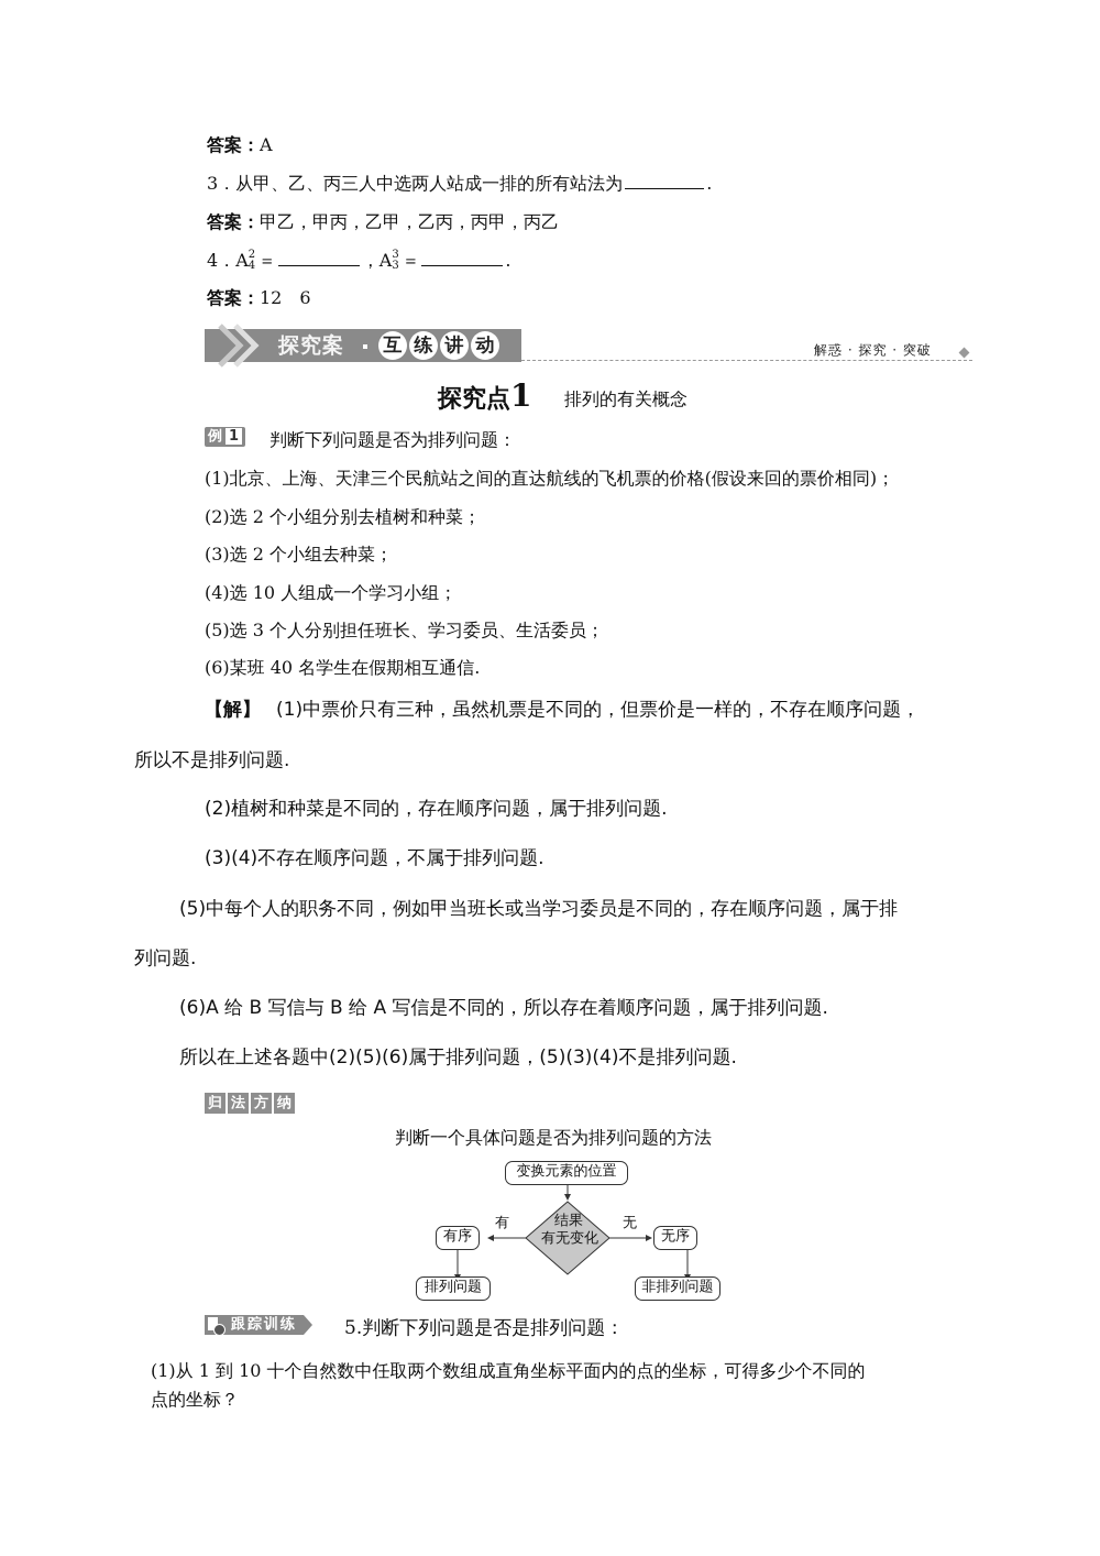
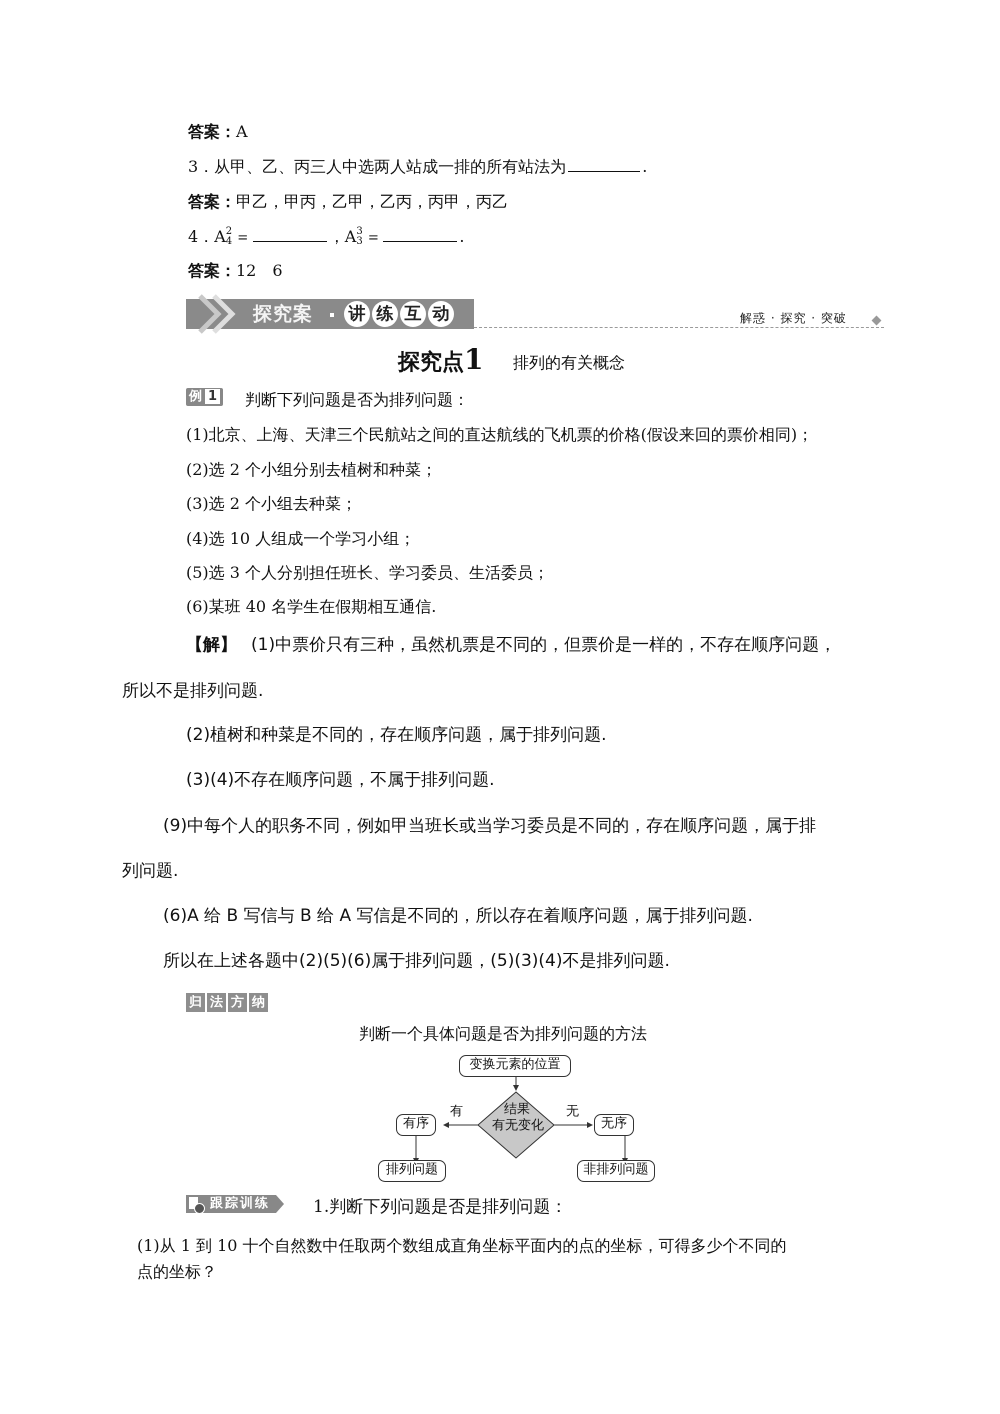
  答案：A
  3．从甲、乙、丙三人中选两人站成一排的所有站法为 .
  答案：甲乙，甲丙，乙甲，乙丙，丙甲，丙乙
  4．A
  2
  4
  ＝ ，A
  3
  3
  ＝ .
  答案：12 6
  探究案
- 互
+ 讲
  练
- 讲
+ 互
  动
  解惑 · 探究 · 突破
  探究点1
  排列的有关概念
  例 1
  判断下列问题是否为排列问题：
  (1)北京、上海、天津三个民航站之间的直达航线的飞机票的价格(假设来回的票价相同)；
  (2)选 2 个小组分别去植树和种菜；
  (3)选 2 个小组去种菜；
  (4)选 10 人组成一个学习小组；
  (5)选 3 个人分别担任班长、学习委员、生活委员；
  (6)某班 40 名学生在假期相互通信.
  【解】 (1)中票价只有三种，虽然机票是不同的，但票价是一样的，不存在顺序问题，
  所以不是排列问题.
  (2)植树和种菜是不同的，存在顺序问题，属于排列问题.
  (3)(4)不存在顺序问题，不属于排列问题.
- (5)中每个人的职务不同，例如甲当班长或当学习委员是不同的，存在顺序问题，属于排
+ (9)中每个人的职务不同，例如甲当班长或当学习委员是不同的，存在顺序问题，属于排
  列问题.
  (6)A 给 B 写信与 B 给 A 写信是不同的，所以存在着顺序问题，属于排列问题.
  所以在上述各题中(2)(5)(6)属于排列问题，(5)(3)(4)不是排列问题.
  归
  法
  方
  纳
  判断一个具体问题是否为排列问题的方法
  变换元素的位置
  结果
  有无变化
  有
  无
  有序
  无序
  排列问题
  非排列问题
  跟踪训练
- 5.判断下列问题是否是排列问题：
+ 1.判断下列问题是否是排列问题：
  (1)从 1 到 10 十个自然数中任取两个数组成直角坐标平面内的点的坐标，可得多少个不同的
  点的坐标？
